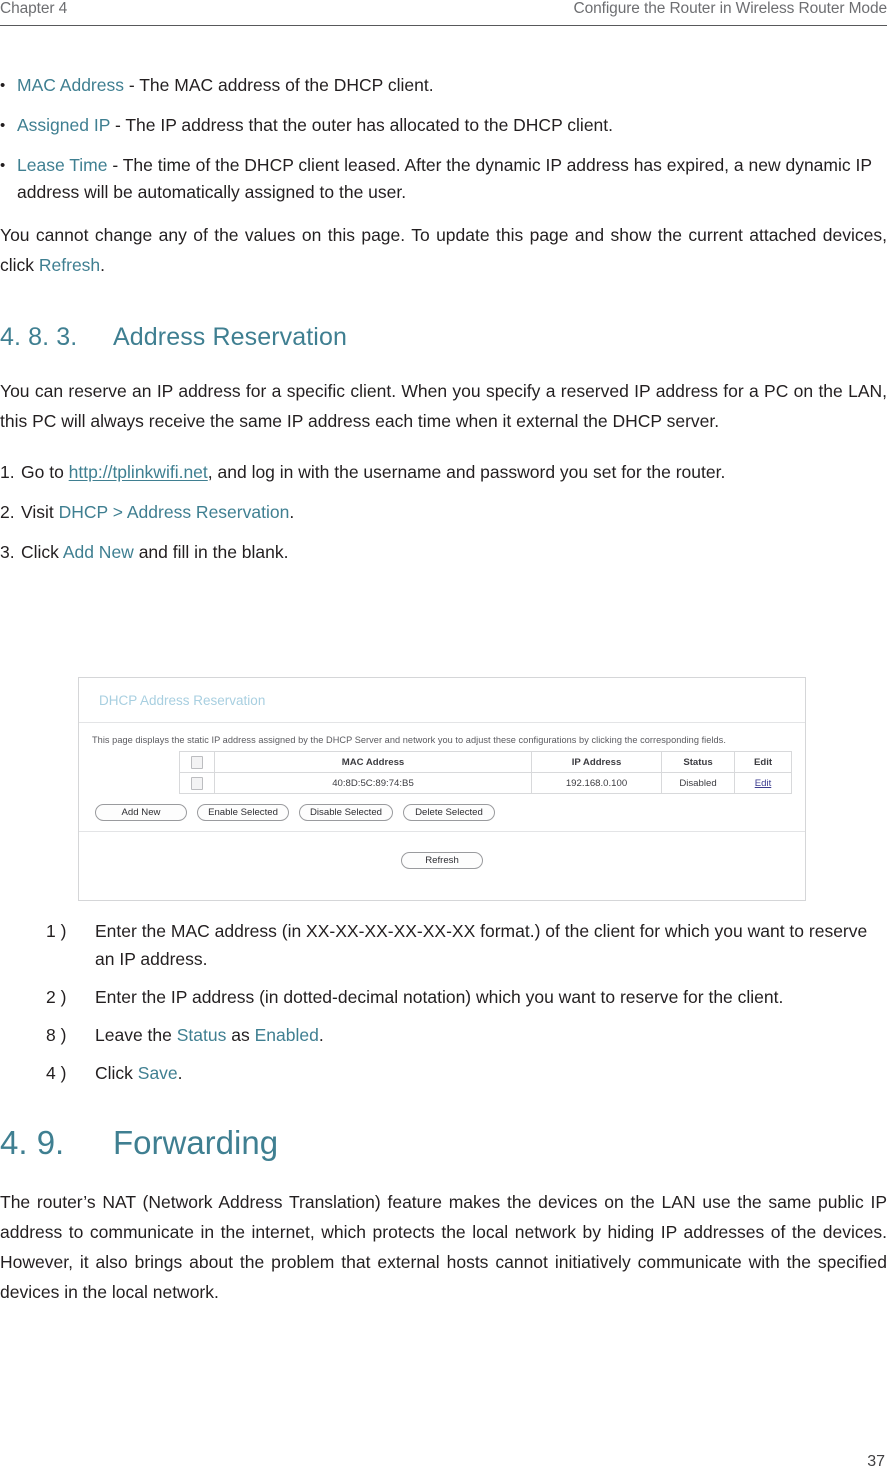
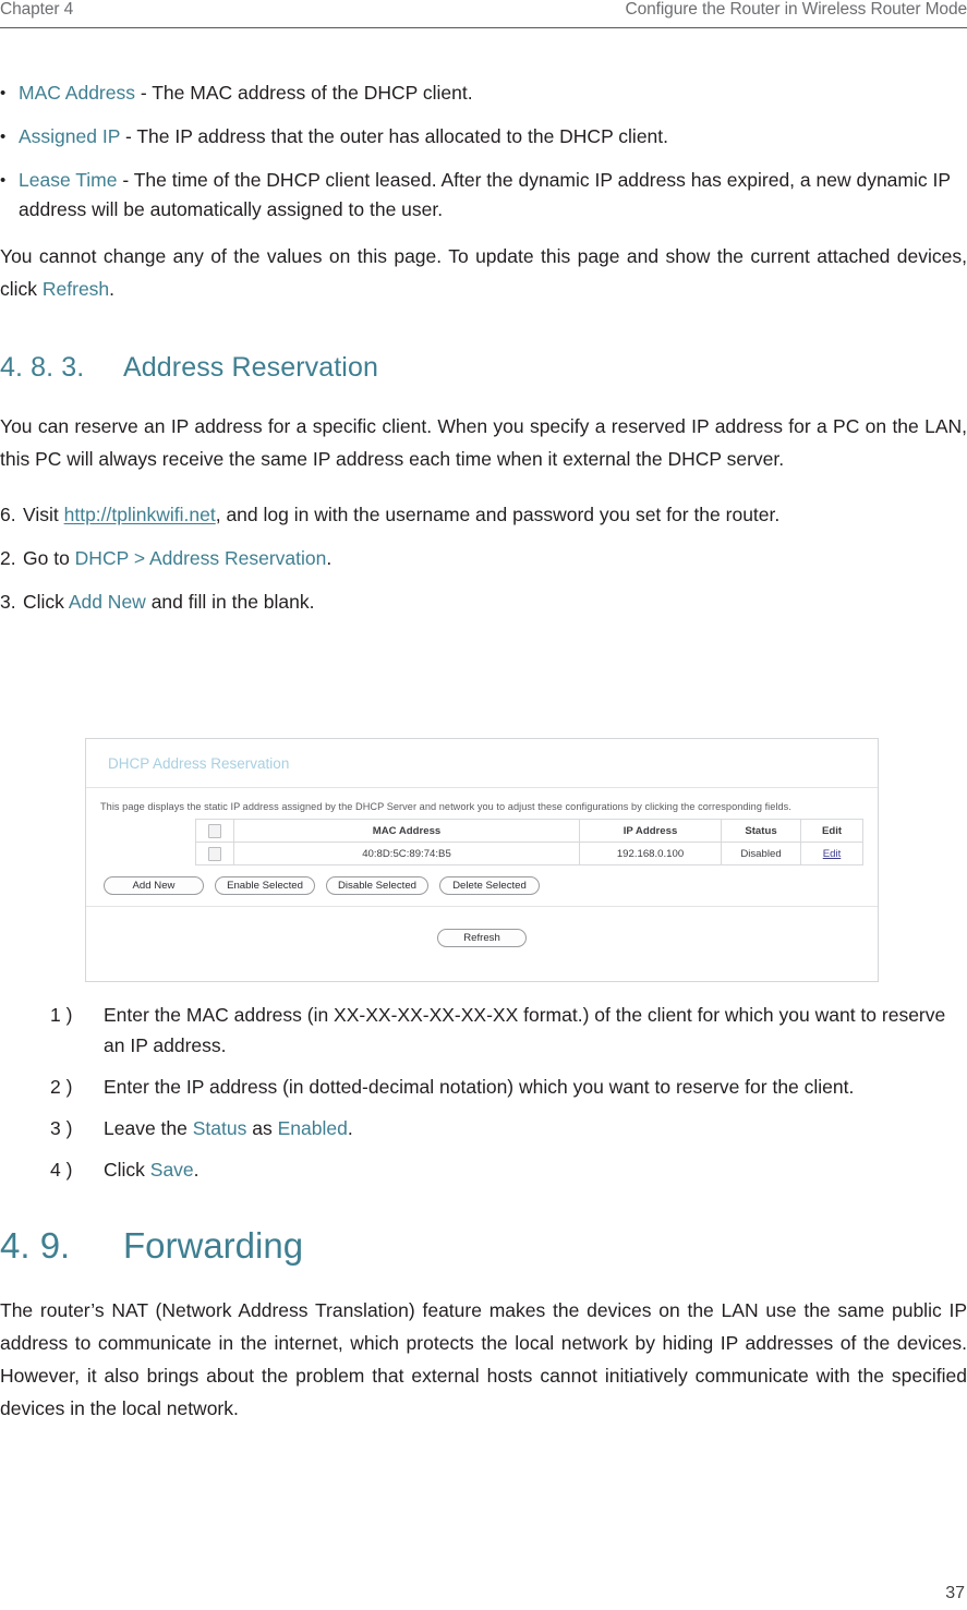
  Chapter 4
  Configure the Router in Wireless Router Mode
  •
  MAC Address - The MAC address of the DHCP client.
  •
  Assigned IP - The IP address that the outer has allocated to the DHCP client.
  •
  Lease Time - The time of the DHCP client leased. After the dynamic IP address has expired, a new dynamic IP address will be automatically assigned to the user.
  You cannot change any of the values on this page. To update this page and show the current attached devices, click Refresh.
  4. 8. 3.
  Address Reservation
  You can reserve an IP address for a specific client. When you specify a reserved IP address for a PC on the LAN, this PC will always receive the same IP address each time when it external the DHCP server.
- 1.
+ 6.
- Go to http://tplinkwifi.net, and log in with the username and password you set for the router.
+ Visit http://tplinkwifi.net, and log in with the username and password you set for the router.
  2.
- Visit DHCP > Address Reservation.
+ Go to DHCP > Address Reservation.
  3.
  Click Add New and fill in the blank.
  DHCP Address Reservation
  This page displays the static IP address assigned by the DHCP Server and network you to adjust these configurations by clicking the corresponding fields.
  	MAC Address	IP Address	Status	Edit
  	40:8D:5C:89:74:B5	192.168.0.100	Disabled	Edit
  Add New
  Enable Selected
  Disable Selected
  Delete Selected
  Refresh
  1 )
  Enter the MAC address (in XX-XX-XX-XX-XX-XX format.) of the client for which you want to reserve an IP address.
  2 )
  Enter the IP address (in dotted-decimal notation) which you want to reserve for the client.
- 8 )
+ 3 )
  Leave the Status as Enabled.
  4 )
  Click Save.
  4. 9.
  Forwarding
  The router’s NAT (Network Address Translation) feature makes the devices on the LAN use the same public IP address to communicate in the internet, which protects the local network by hiding IP addresses of the devices. However, it also brings about the problem that external hosts cannot initiatively communicate with the specified devices in the local network.
  37
